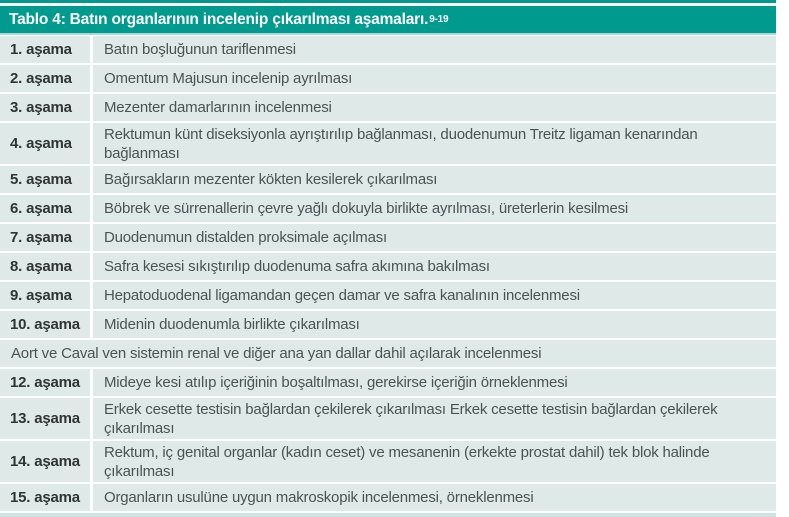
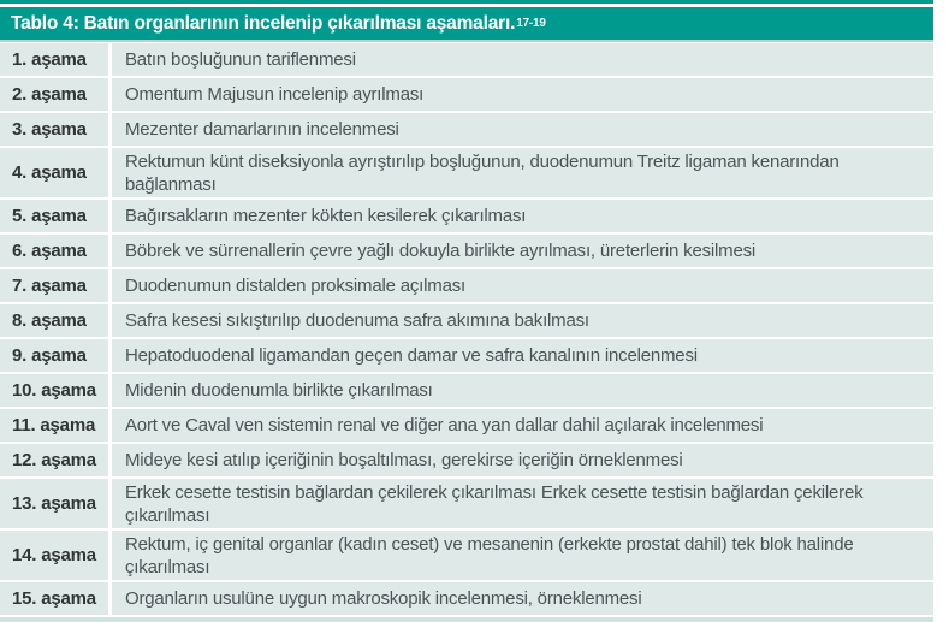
  Tablo 4:
  Batın organlarının incelenip çıkarılması aşamaları.
- 9-19
+ 17-19
  1. aşama
  Batın boşluğunun tariflenmesi
  2. aşama
  Omentum Majusun incelenip ayrılması
  3. aşama
  Mezenter damarlarının incelenmesi
  4. aşama
- Rektumun künt diseksiyonla ayrıştırılıp bağlanması, duodenumun Treitz ligaman kenarından bağlanması
+ Rektumun künt diseksiyonla ayrıştırılıp boşluğunun, duodenumun Treitz ligaman kenarından bağlanması
  5. aşama
  Bağırsakların mezenter kökten kesilerek çıkarılması
  6. aşama
  Böbrek ve sürrenallerin çevre yağlı dokuyla birlikte ayrılması, üreterlerin kesilmesi
  7. aşama
  Duodenumun distalden proksimale açılması
  8. aşama
  Safra kesesi sıkıştırılıp duodenuma safra akımına bakılması
  9. aşama
  Hepatoduodenal ligamandan geçen damar ve safra kanalının incelenmesi
  10. aşama
  Midenin duodenumla birlikte çıkarılması
+ 11. aşama
  Aort ve Caval ven sistemin renal ve diğer ana yan dallar dahil açılarak incelenmesi
  12. aşama
  Mideye kesi atılıp içeriğinin boşaltılması, gerekirse içeriğin örneklenmesi
  13. aşama
  Erkek cesette testisin bağlardan çekilerek çıkarılması Erkek cesette testisin bağlardan çekilerek çıkarılması
  14. aşama
  Rektum, iç genital organlar (kadın ceset) ve mesanenin (erkekte prostat dahil) tek blok halinde çıkarılması
  15. aşama
  Organların usulüne uygun makroskopik incelenmesi, örneklenmesi
